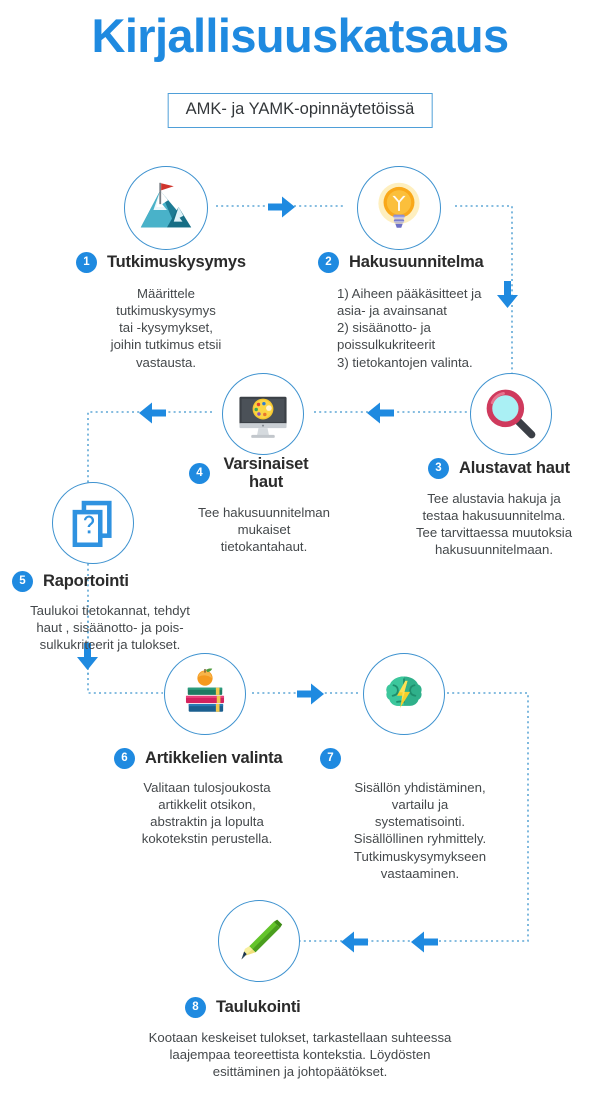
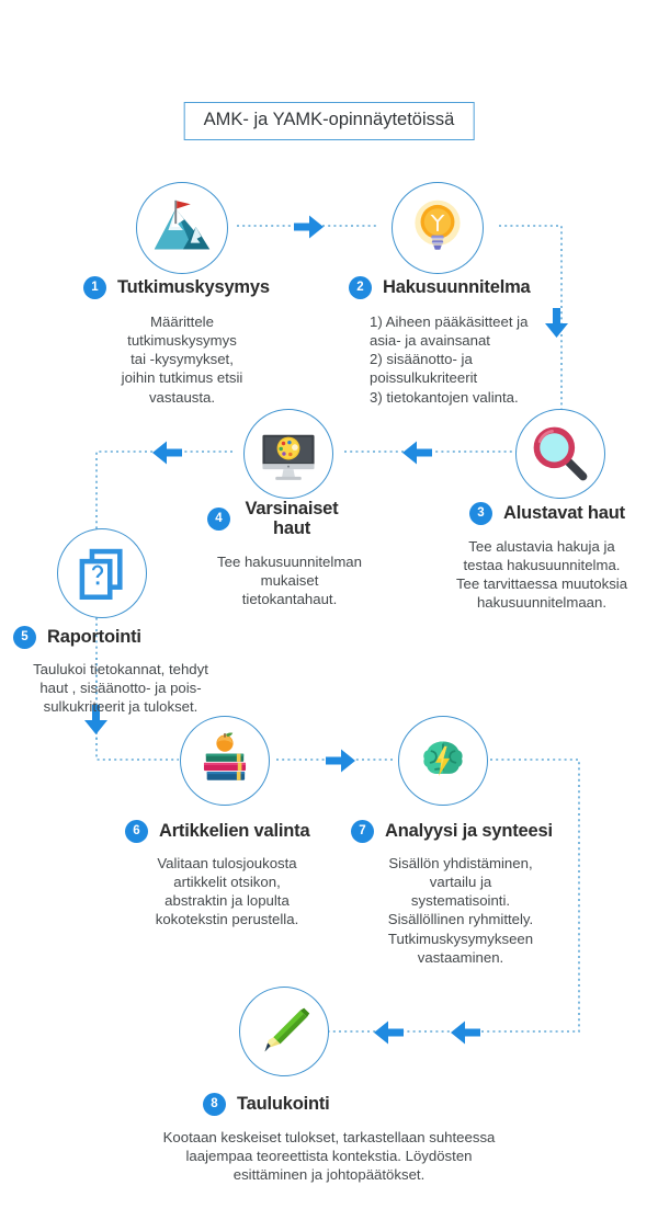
- Kirjallisuuskatsaus
  AMK- ja YAMK-opinnäytetöissä
  1
  Tutkimuskysymys
  Määrittele
  tutkimuskysymys
  tai -kysymykset,
  joihin tutkimus etsii
  vastausta.
  2
  Hakusuunnitelma
  1) Aiheen pääkäsitteet ja
  asia- ja avainsanat
  2) sisäänotto- ja
  poissulkukriteerit
  3) tietokantojen valinta.
  3
  Alustavat haut
  Tee alustavia hakuja ja
  testaa hakusuunnitelma.
  Tee tarvittaessa muutoksia
  hakusuunnitelmaan.
  4
  Varsinaiset
  haut
  Tee hakusuunnitelman
  mukaiset
  tietokantahaut.
  5
  Raportointi
  Taulukoi tietokannat, tehdyt
  haut , sisäänotto- ja pois-
  sulkukriteerit ja tulokset.
  6
  Artikkelien valinta
  Valitaan tulosjoukosta
  artikkelit otsikon,
  abstraktin ja lopulta
  kokotekstin perustella.
  7
+ Analyysi ja synteesi
  Sisällön yhdistäminen,
  vartailu ja
  systematisointi.
  Sisällöllinen ryhmittely.
  Tutkimuskysymykseen
  vastaaminen.
  8
  Taulukointi
  Kootaan keskeiset tulokset, tarkastellaan suhteessa
  laajempaa teoreettista kontekstia. Löydösten
  esittäminen ja johtopäätökset.
